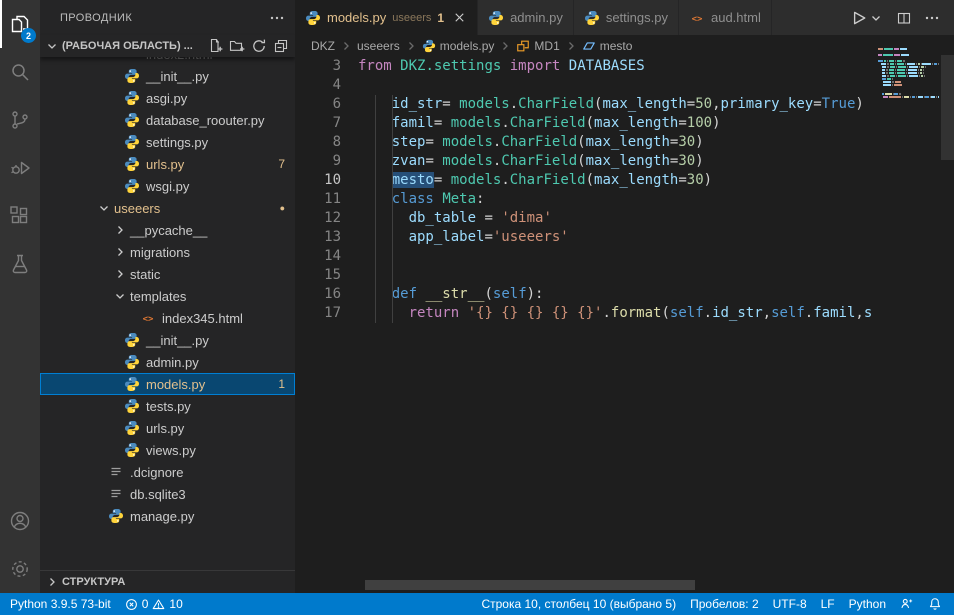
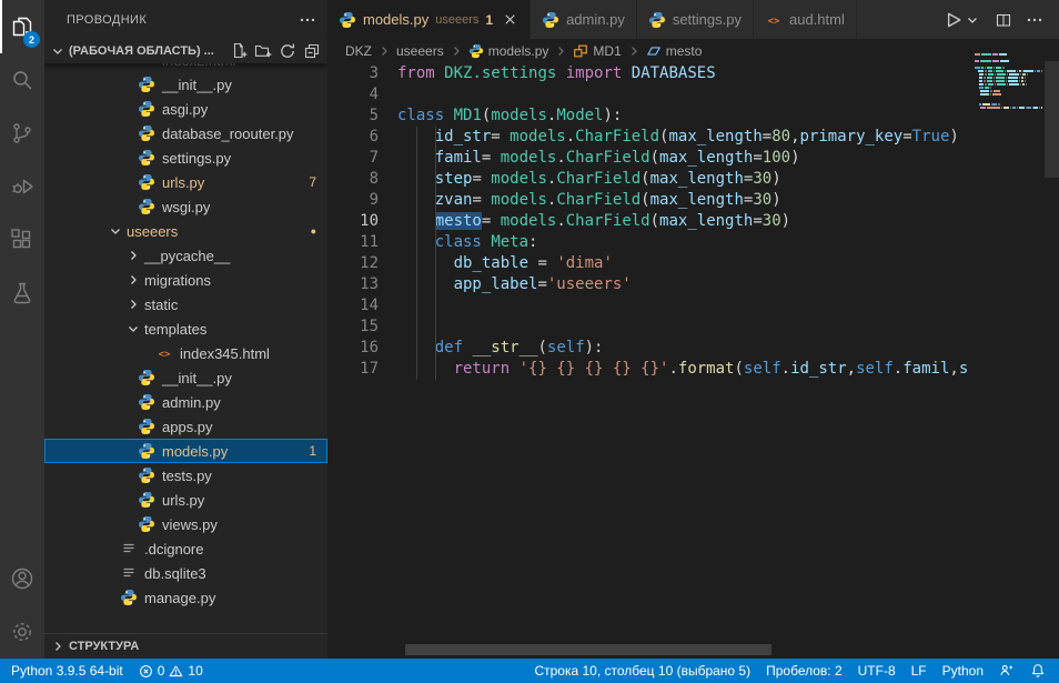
  2
  ПРОВОДНИК
  (РАБОЧАЯ ОБЛАСТЬ) ...
  __init__.py
  asgi.py
  database_roouter.py
  settings.py
  urls.py
  7
  wsgi.py
  useeers
  ●
  __pycache__
  migrations
  static
  templates
  <>
  index345.html
  __init__.py
  admin.py
+ apps.py
  models.py
  1
  tests.py
  urls.py
  views.py
  .dcignore
  db.sqlite3
  manage.py
  СТРУКТУРА
  models.py
  useeers
  1
  admin.py
  settings.py
  <>
  aud.html
  DKZ
  useeers
  models.py
  MD1
  mesto
  3
  from DKZ.settings import DATABASES
  4
+ 5
+ class MD1(models.Model):
  6
- id_str= models.CharField(max_length=50,primary_key=True)
+ id_str= models.CharField(max_length=80,primary_key=True)
  7
  famil= models.CharField(max_length=100)
  8
  step= models.CharField(max_length=30)
  9
  zvan= models.CharField(max_length=30)
  10
  mesto= models.CharField(max_length=30)
  11
  class Meta:
  12
  db_table = 'dima'
  13
  app_label='useeers'
  14
  15
  16
  def __str__(self):
  17
  return '{} {} {} {} {}'.format(self.id_str,self.famil,s
- Python 3.9.5 73-bit
+ Python 3.9.5 64-bit
  0
  10
  Строка 10, столбец 10 (выбрано 5)
  Пробелов: 2
  UTF-8
  LF
  Python
